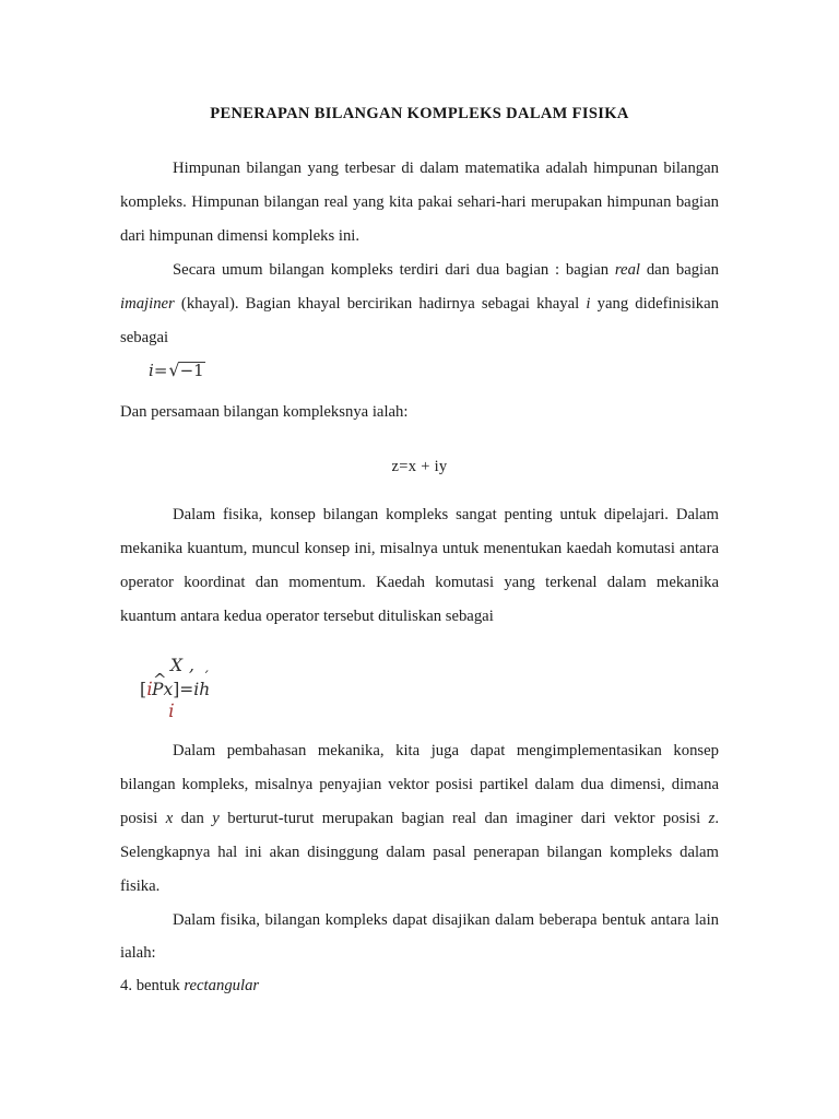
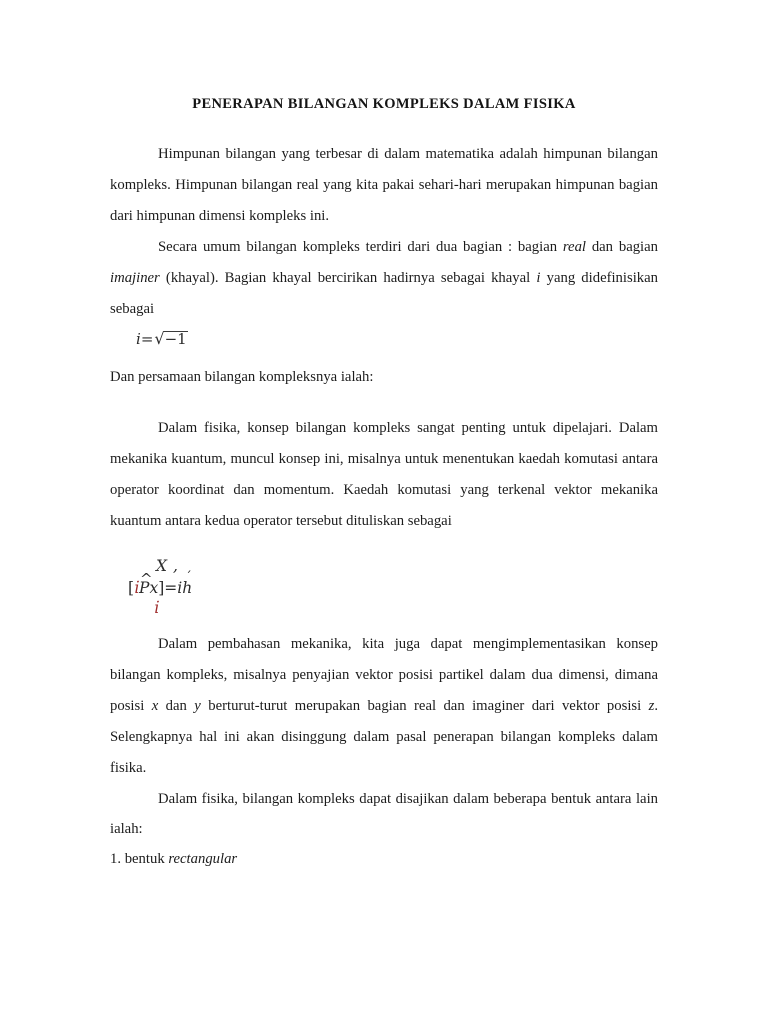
  PENERAPAN BILANGAN KOMPLEKS DALAM FISIKA
  Himpunan bilangan yang terbesar di dalam matematika adalah himpunan bilangan kompleks. Himpunan bilangan real yang kita pakai sehari-hari merupakan himpunan bagian dari himpunan dimensi kompleks ini.
  Secara umum bilangan kompleks terdiri dari dua bagian : bagian real dan bagian imajiner (khayal). Bagian khayal bercirikan hadirnya sebagai khayal i yang didefinisikan sebagai
  i=√−1
  Dan persamaan bilangan kompleksnya ialah:
- z=x + iy
- Dalam fisika, konsep bilangan kompleks sangat penting untuk dipelajari. Dalam mekanika kuantum, muncul konsep ini, misalnya untuk menentukan kaedah komutasi antara operator koordinat dan momentum. Kaedah komutasi yang terkenal dalam mekanika kuantum antara kedua operator tersebut dituliskan sebagai
+ Dalam fisika, konsep bilangan kompleks sangat penting untuk dipelajari. Dalam mekanika kuantum, muncul konsep ini, misalnya untuk menentukan kaedah komutasi antara operator koordinat dan momentum. Kaedah komutasi yang terkenal vektor mekanika kuantum antara kedua operator tersebut dituliskan sebagai
  X ,
  [ı̇
  ^
  Px]=i
  ´
  h
  ı̇
  Dalam pembahasan mekanika, kita juga dapat mengimplementasikan konsep bilangan kompleks, misalnya penyajian vektor posisi partikel dalam dua dimensi, dimana posisi x dan y berturut-turut merupakan bagian real dan imaginer dari vektor posisi z. Selengkapnya hal ini akan disinggung dalam pasal penerapan bilangan kompleks dalam fisika.
  Dalam fisika, bilangan kompleks dapat disajikan dalam beberapa bentuk antara lain ialah:
- 4. bentuk rectangular
+ 1. bentuk rectangular
